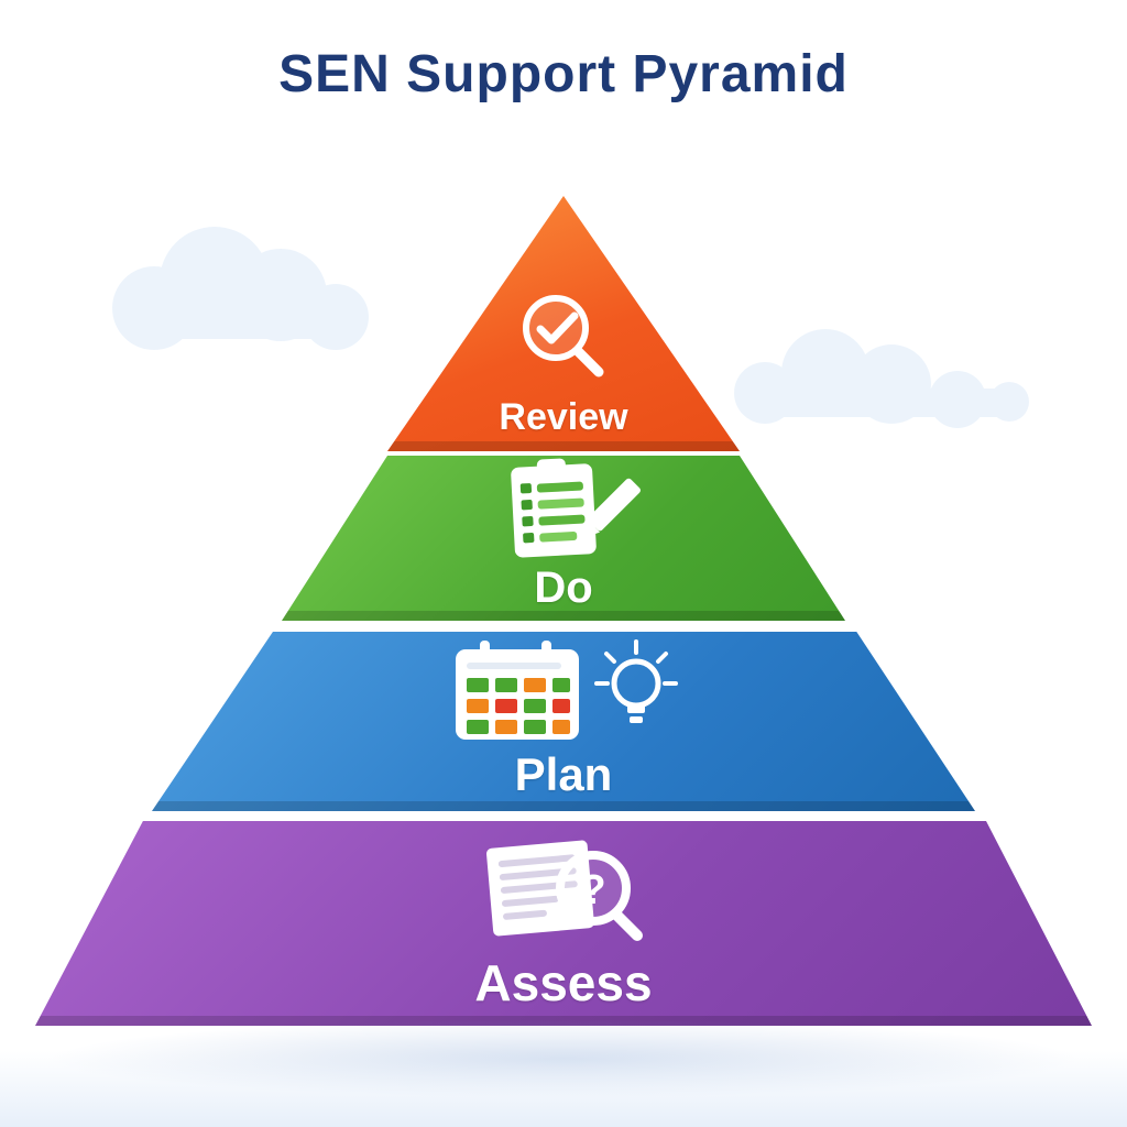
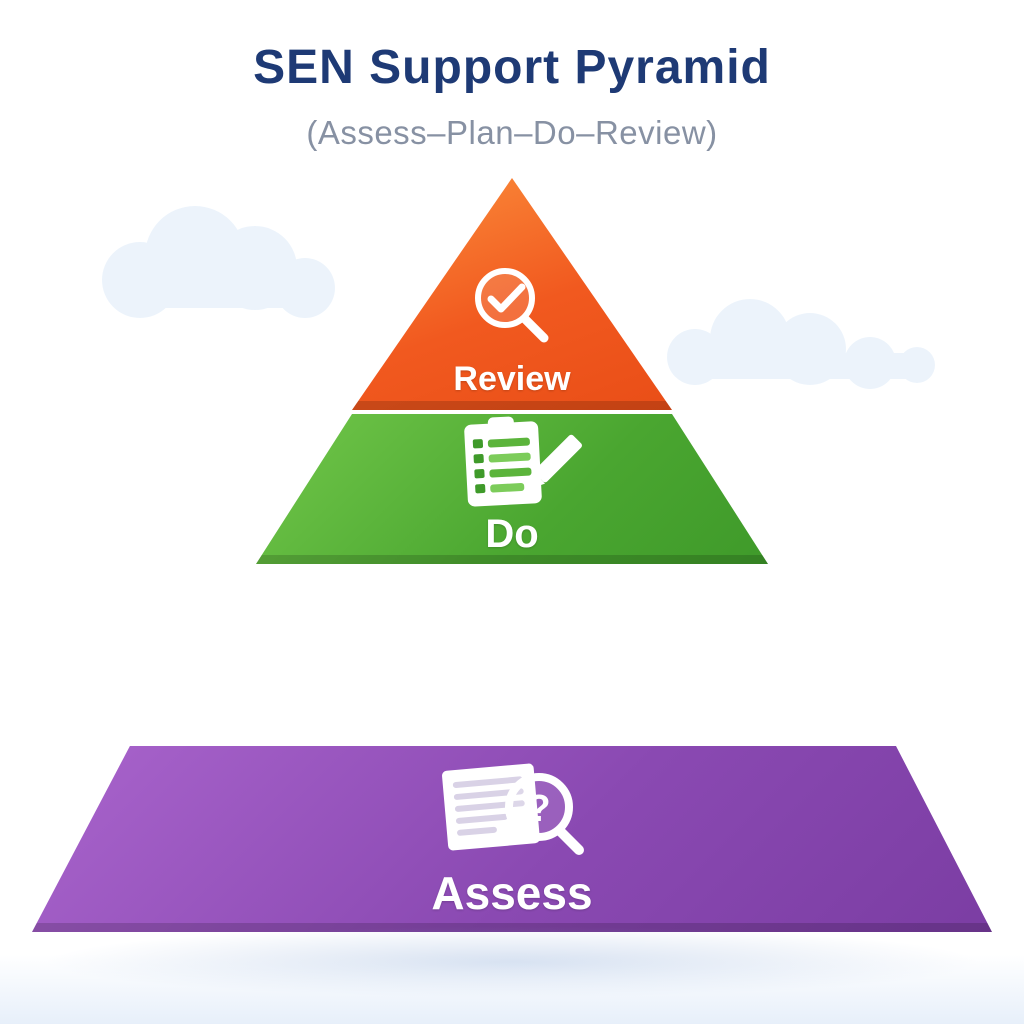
  SEN Support Pyramid
+ (Assess–Plan–Do–Review)
  Review
  Do
- Plan
  ?
  Assess
